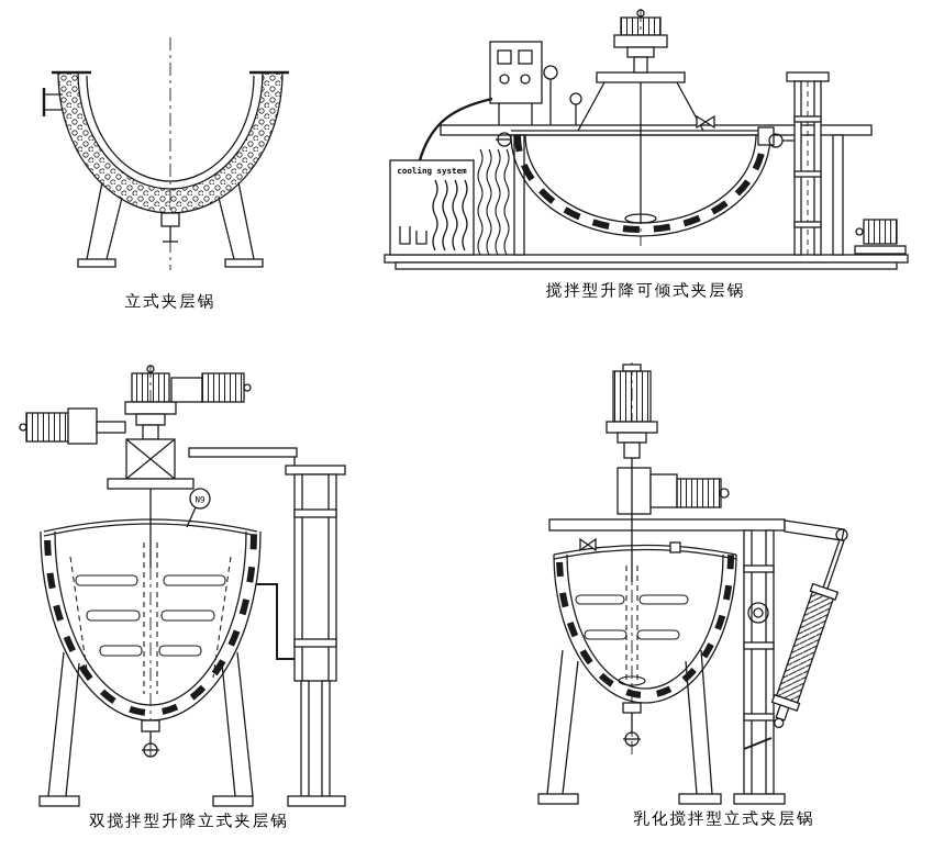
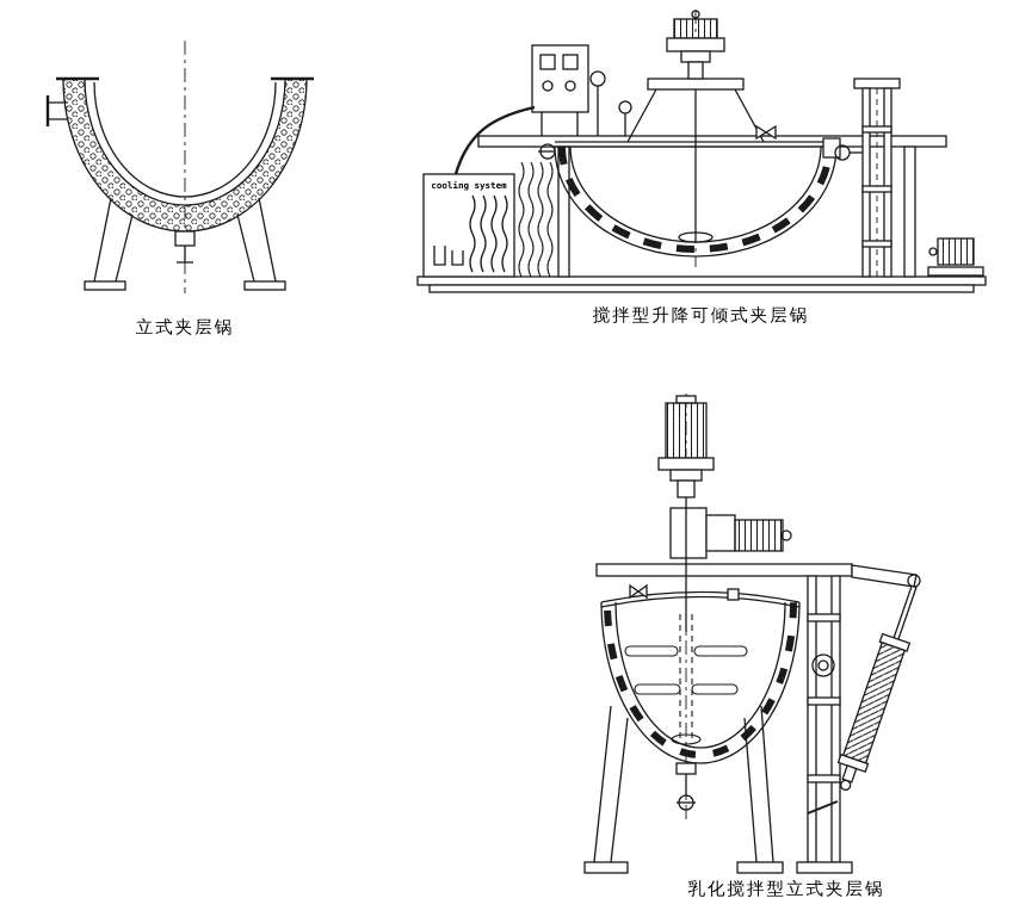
  立式夹层锅
  cooling system
  搅拌型升降可倾式夹层锅
- N9
- 双搅拌型升降立式夹层锅
  乳化搅拌型立式夹层锅
